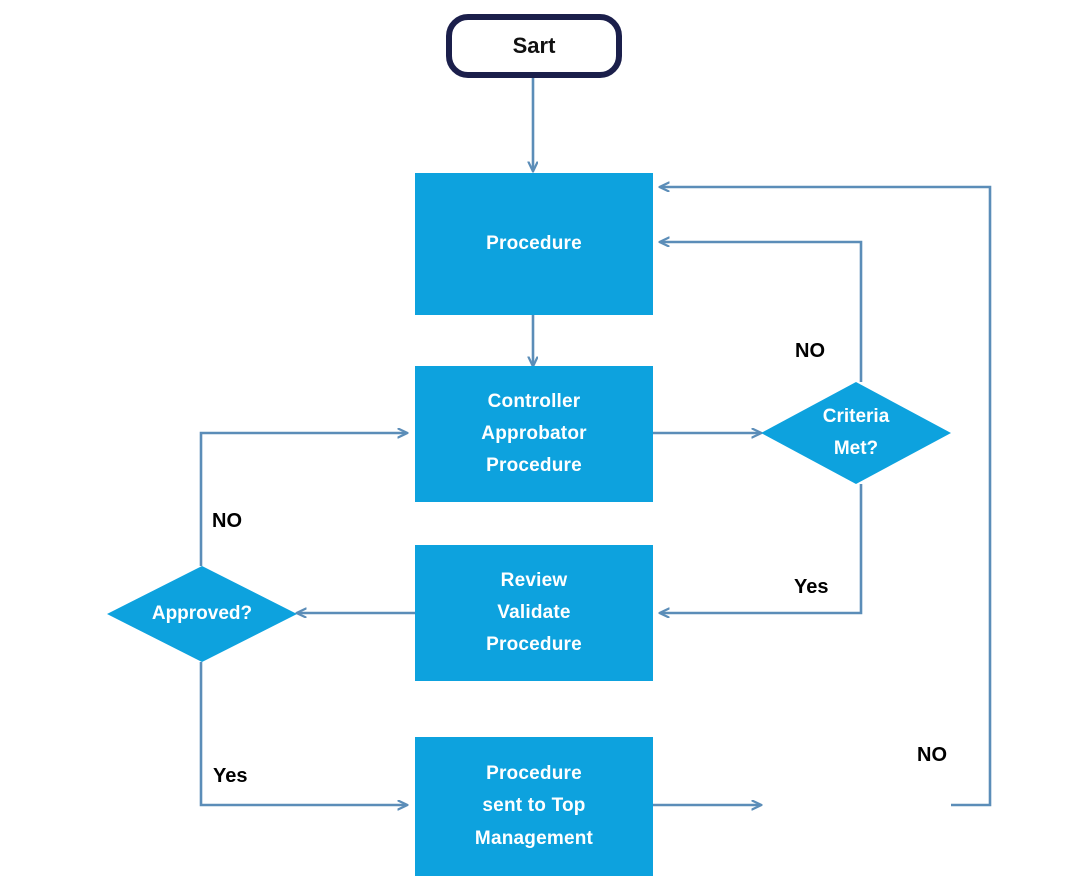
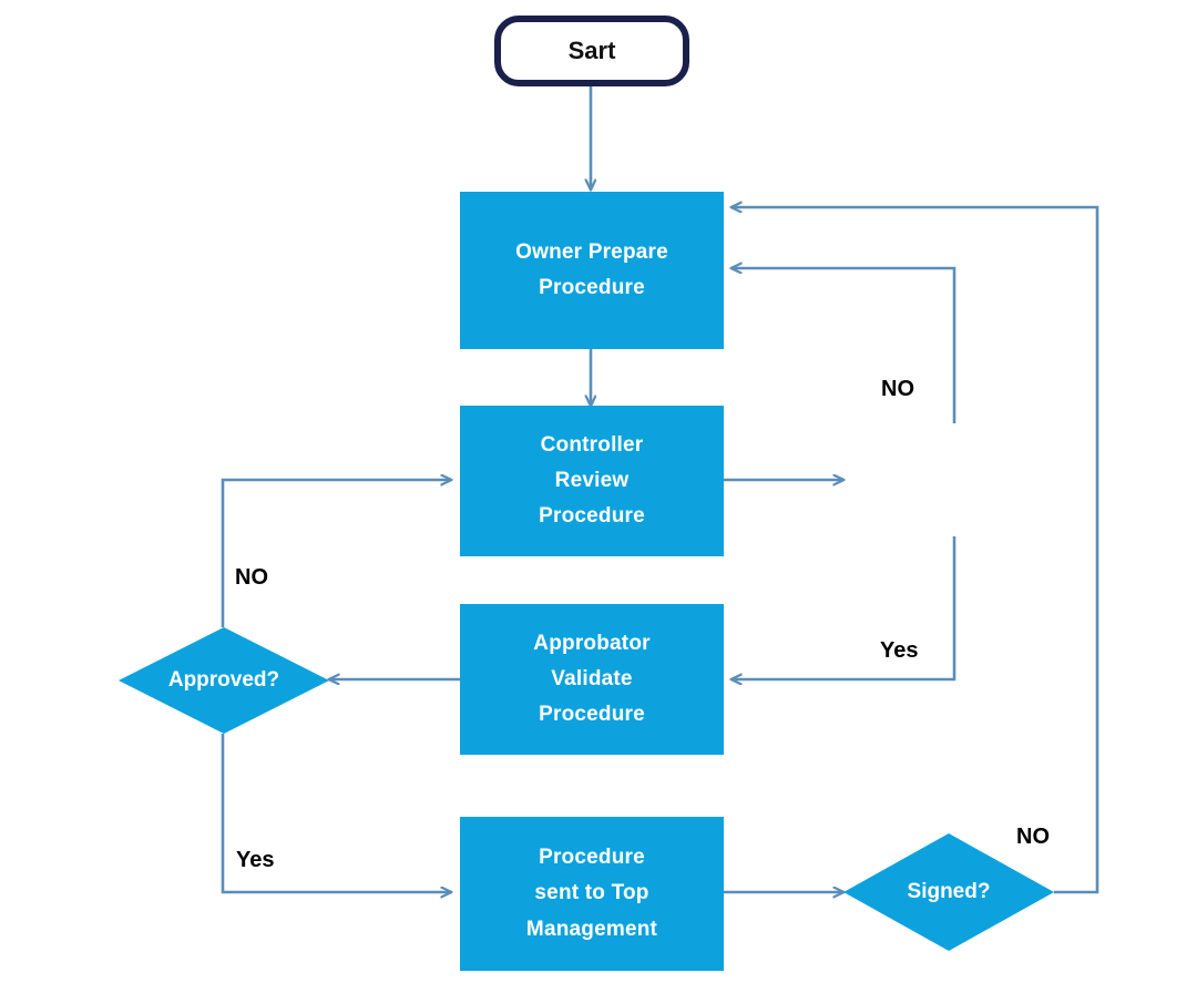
  Sart
+ Owner Prepare
  Procedure
  Controller
- Approbator
+ Review
  Procedure
- Criteria
- Met?
- Review
+ Approbator
  Validate
  Procedure
  Approved?
  Procedure
  sent to Top
  Management
+ Signed?
  NO
  NO
  Yes
  Yes
  NO
